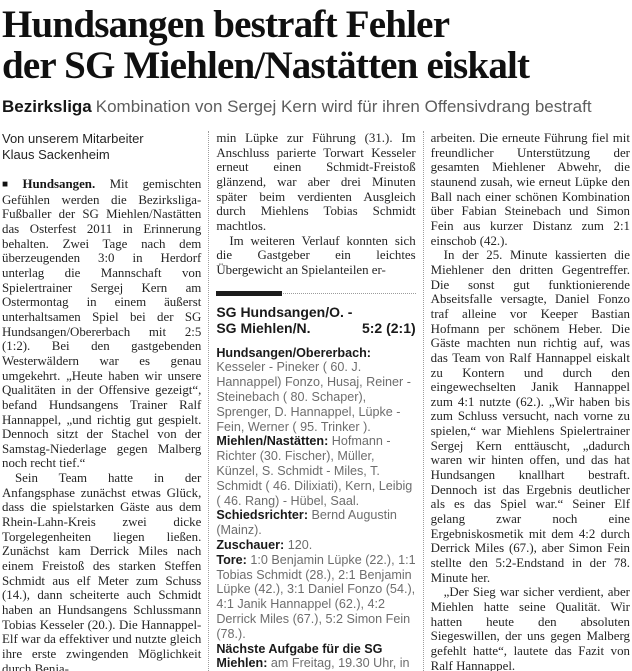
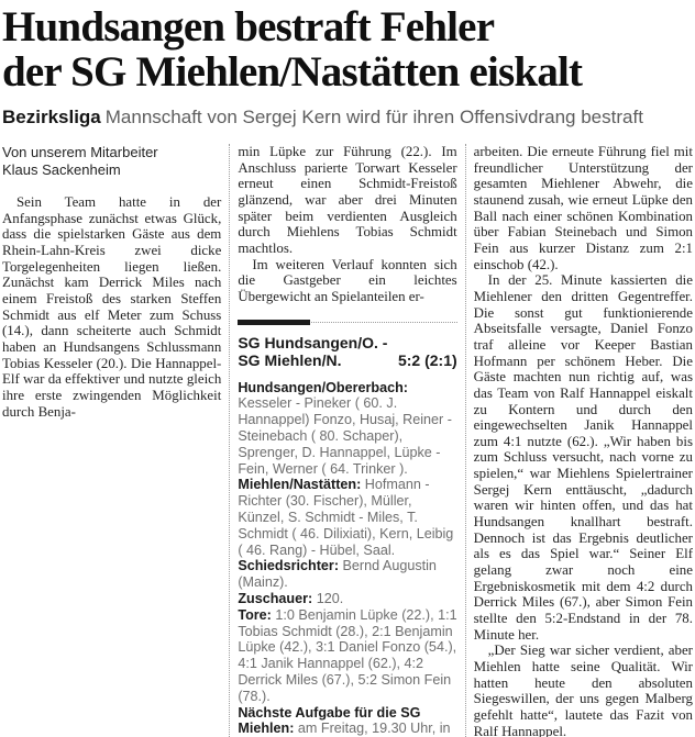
  Hundsangen bestraft Fehler
  der SG Miehlen/Nastätten eiskalt
- Bezirksliga Kombination von Sergej Kern wird für ihren Offensivdrang bestraft
+ Bezirksliga Mannschaft von Sergej Kern wird für ihren Offensivdrang bestraft
  Von unserem Mitarbeiter
  Klaus Sackenheim
- ■ Hundsangen. Mit gemischten Gefühlen werden die Bezirksliga-Fußballer der SG Miehlen/Nastätten das Osterfest 2011 in Erinnerung behalten. Zwei Tage nach dem überzeugenden 3:0 in Herdorf unterlag die Mannschaft von Spielertrainer Sergej Kern am Ostermontag in einem äußerst unterhaltsamen Spiel bei der SG Hundsangen/Obererbach mit 2:5 (1:2). Bei den gastgebenden Westerwäldern war es genau umgekehrt. „Heute haben wir unsere Qualitäten in der Offensive gezeigt“, befand Hundsangens Trainer Ralf Hannappel, „und richtig gut gespielt. Dennoch sitzt der Stachel von der Samstag-Niederlage gegen Malberg noch recht tief.“
  Sein Team hatte in der Anfangsphase zunächst etwas Glück, dass die spielstarken Gäste aus dem Rhein-Lahn-Kreis zwei dicke Torgelegenheiten liegen ließen. Zunächst kam Derrick Miles nach einem Freistoß des starken Steffen Schmidt aus elf Meter zum Schuss (14.), dann scheiterte auch Schmidt haben an Hundsangens Schlussmann Tobias Kesseler (20.). Die Hannappel-Elf war da effektiver und nutzte gleich ihre erste zwingenden Möglichkeit durch Benja-
- min Lüpke zur Führung (31.). Im Anschluss parierte Torwart Kesseler erneut einen Schmidt-Freistoß glänzend, war aber drei Minuten später beim verdienten Ausgleich durch Miehlens Tobias Schmidt machtlos.
+ min Lüpke zur Führung (22.). Im Anschluss parierte Torwart Kesseler erneut einen Schmidt-Freistoß glänzend, war aber drei Minuten später beim verdienten Ausgleich durch Miehlens Tobias Schmidt machtlos.
  Im weiteren Verlauf konnten sich die Gastgeber ein leichtes Übergewicht an Spielanteilen er-
  SG Hundsangen/O. -
  SG Miehlen/N.
  5:2 (2:1)
- Hundsangen/Obererbach: Kesseler - Pineker ( 60. J. Hannappel) Fonzo, Husaj, Reiner - Steinebach ( 80. Schaper), Sprenger, D. Hannappel, Lüpke - Fein, Werner ( 95. Trinker ).
+ Hundsangen/Obererbach: Kesseler - Pineker ( 60. J. Hannappel) Fonzo, Husaj, Reiner - Steinebach ( 80. Schaper), Sprenger, D. Hannappel, Lüpke - Fein, Werner ( 64. Trinker ).
  Miehlen/Nastätten: Hofmann - Richter (30. Fischer), Müller, Künzel, S. Schmidt - Miles, T. Schmidt ( 46. Dilixiati), Kern, Leibig ( 46. Rang) - Hübel, Saal.
  Schiedsrichter: Bernd Augustin (Mainz).
  Zuschauer: 120.
  Tore: 1:0 Benjamin Lüpke (22.), 1:1 Tobias Schmidt (28.), 2:1 Benjamin Lüpke (42.), 3:1 Daniel Fonzo (54.), 4:1 Janik Hannappel (62.), 4:2 Derrick Miles (67.), 5:2 Simon Fein (78.).
  arbeiten. Die erneute Führung fiel mit freundlicher Unterstützung der gesamten Miehlener Abwehr, die staunend zusah, wie erneut Lüpke den Ball nach einer schönen Kombination über Fabian Steinebach und Simon Fein aus kurzer Distanz zum 2:1 einschob (42.).
  In der 25. Minute kassierten die Miehlener den dritten Gegentreffer. Die sonst gut funktionierende Abseitsfalle versagte, Daniel Fonzo traf alleine vor Keeper Bastian Hofmann per schönem Heber. Die Gäste machten nun richtig auf, was das Team von Ralf Hannappel eiskalt zu Kontern und durch den eingewechselten Janik Hannappel zum 4:1 nutzte (62.). „Wir haben bis zum Schluss versucht, nach vorne zu spielen,“ war Miehlens Spielertrainer Sergej Kern enttäuscht, „dadurch waren wir hinten offen, und das hat Hundsangen knallhart bestraft. Dennoch ist das Ergebnis deutlicher als es das Spiel war.“ Seiner Elf gelang zwar noch eine Ergebniskosmetik mit dem 4:2 durch Derrick Miles (67.), aber Simon Fein stellte den 5:2-Endstand in der 78. Minute her.
  „Der Sieg war sicher verdient, aber Miehlen hatte seine Qualität. Wir hatten heute den absoluten Siegeswillen, der uns gegen Malberg gefehlt hatte“, lautete das Fazit von Ralf Hannappel.
